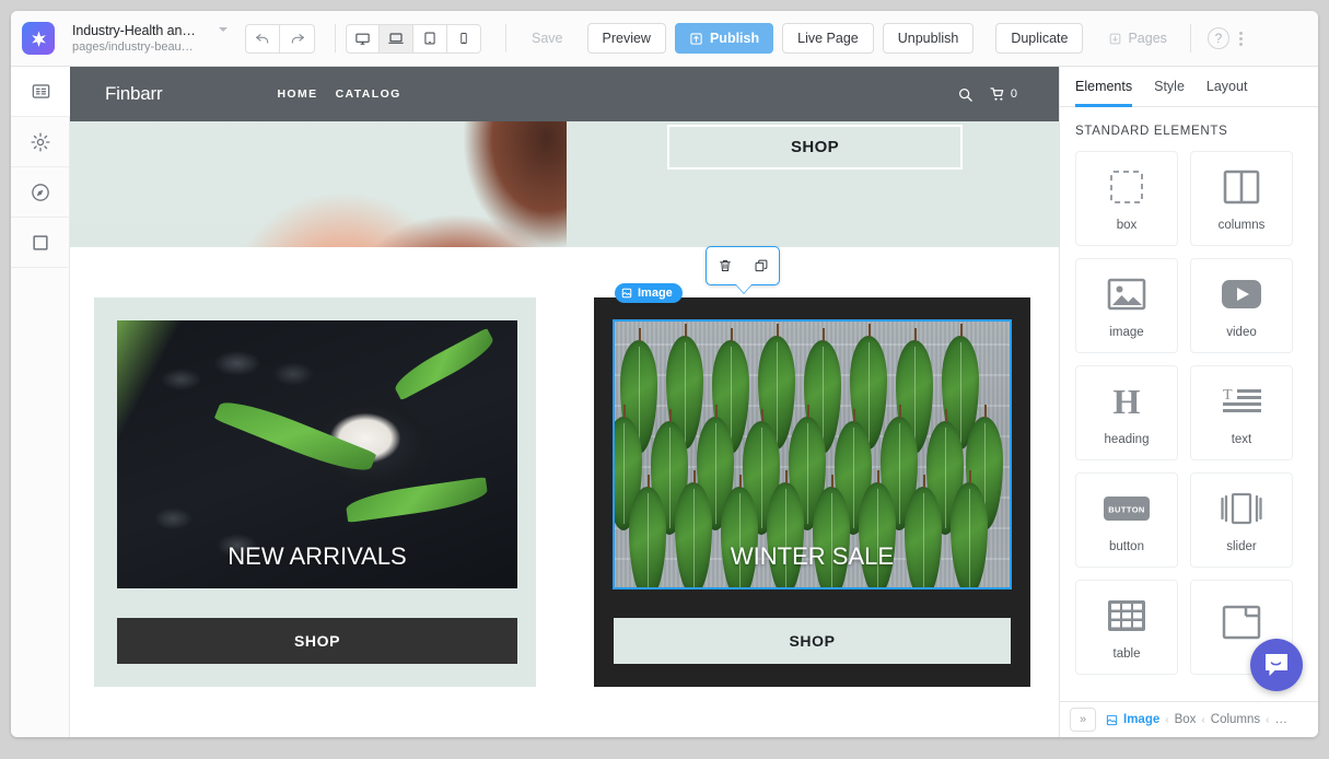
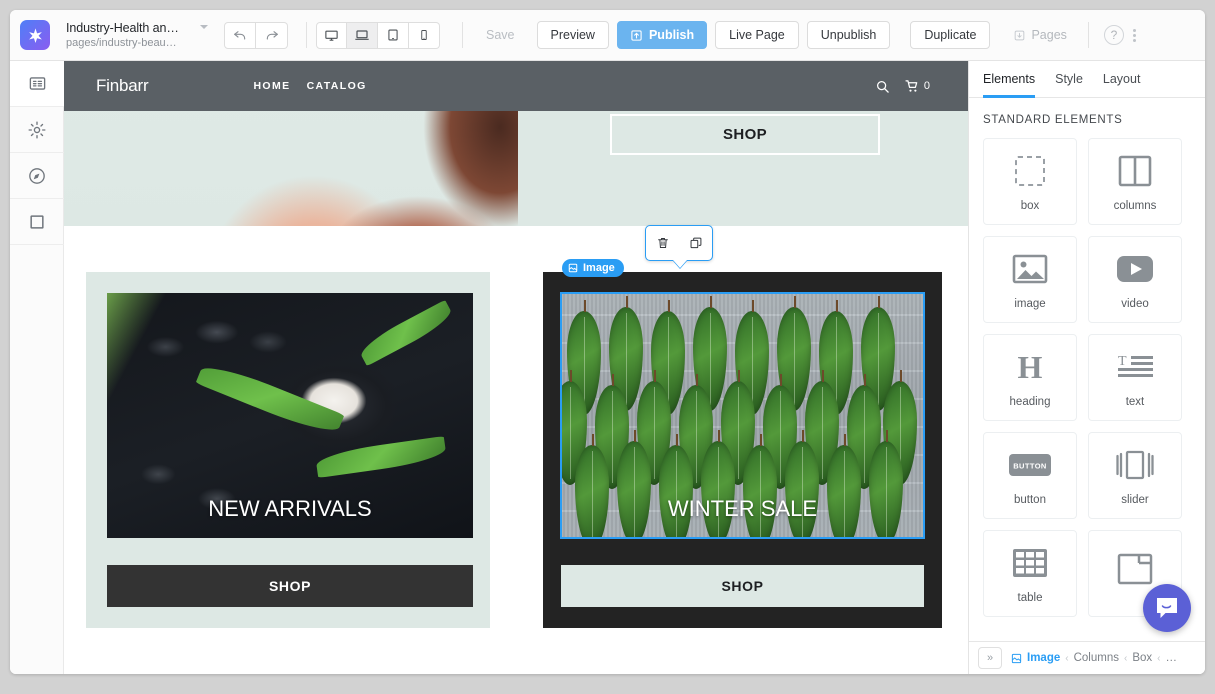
  Industry-Health an…
  pages/industry-beau…
  Save
  Preview
  Publish
  Live Page
  Unpublish
  Duplicate
  Pages
  ?
  SHOP
  Finbarr
  HOME
  CATALOG
  0
  NEW ARRIVALS
  SHOP
  Image
  WINTER SALE
  SHOP
  Elements
  Style
  Layout
  STANDARD ELEMENTS
  box
  columns
  image
  video
  H
  heading
  T
  text
  BUTTON
  button
  slider
  table
  »
  Image
  ‹
- Box
+ Columns
  ‹
- Columns
+ Box
  ‹
  …
